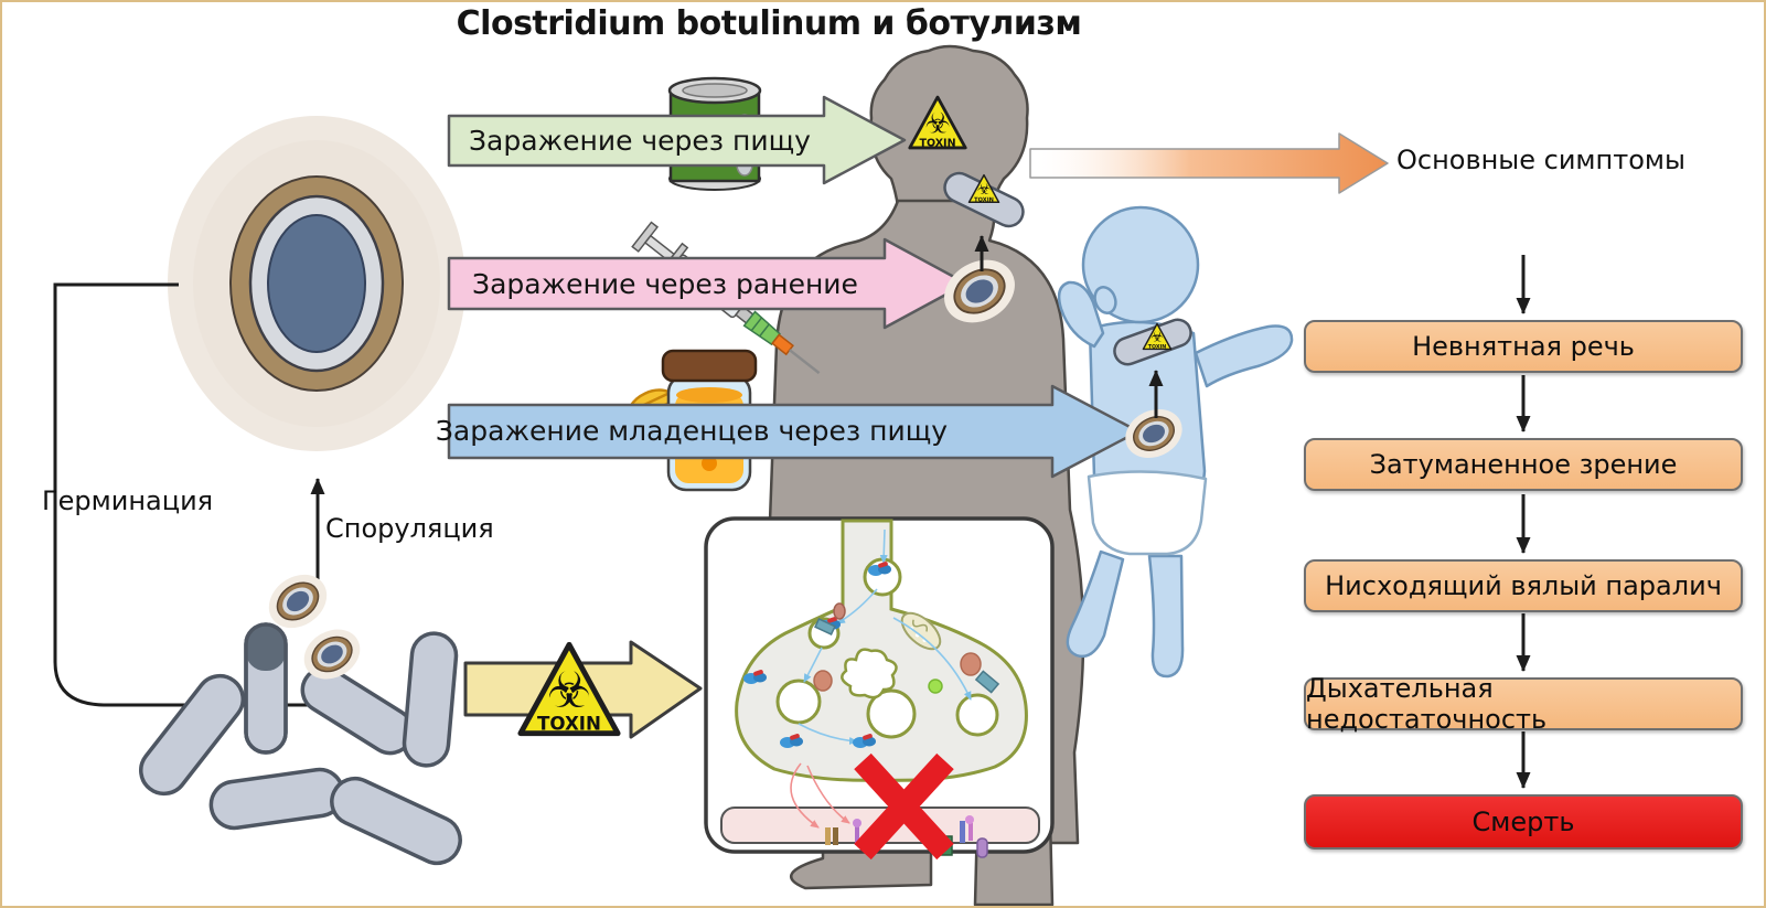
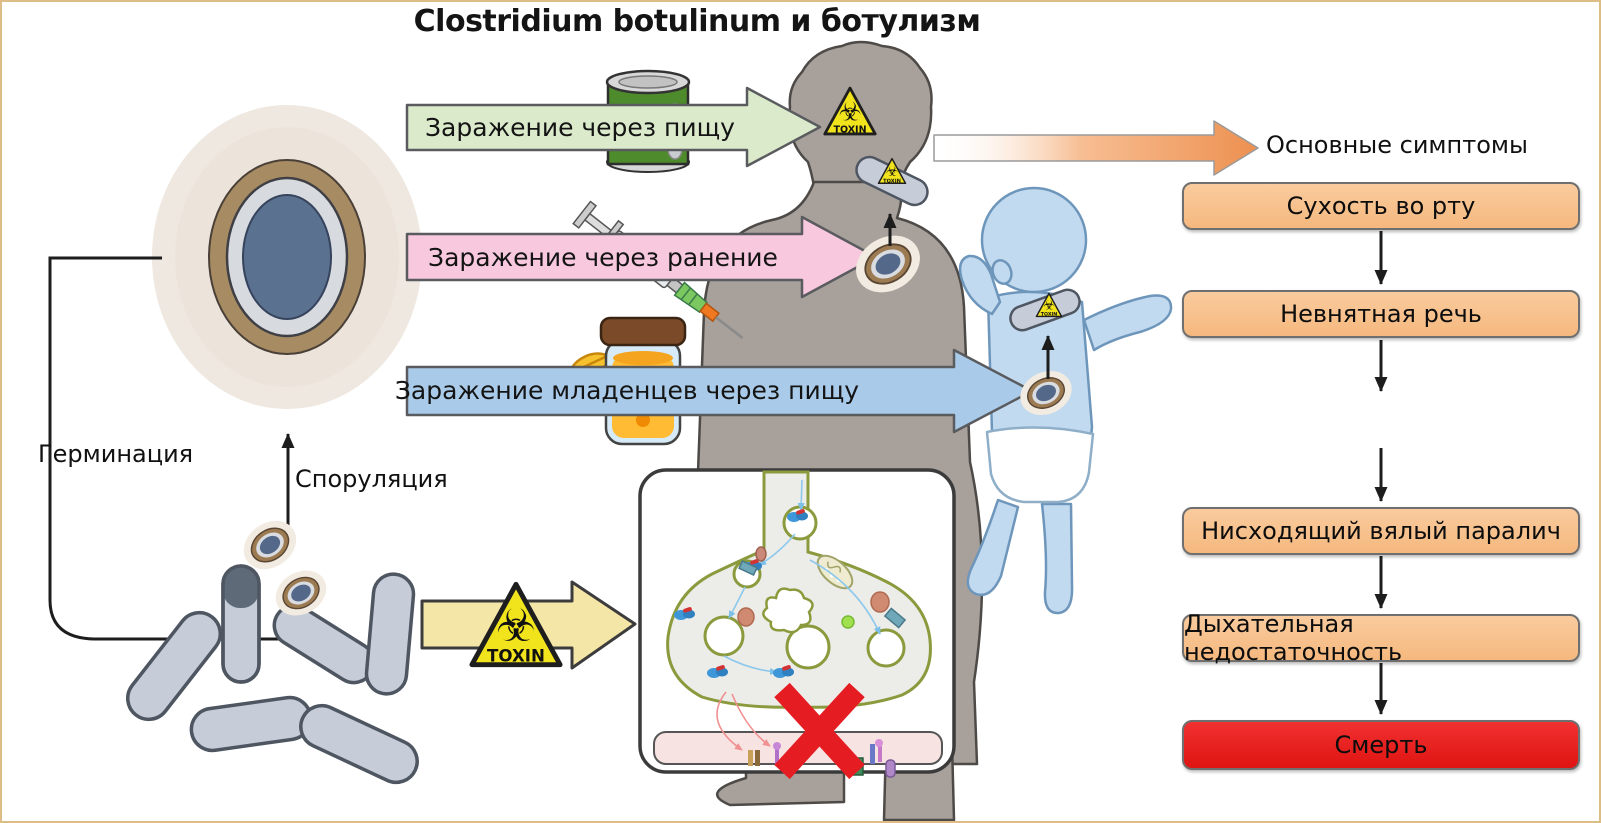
  Заражение через пищу
  Заражение через ранение
  Заражение младенцев через пищу
  Clostridium botulinum и ботулизм
  Основные симптомы
  Герминация
  Споруляция
+ Сухость во рту
  Невнятная речь
- Затуманенное зрение
  Нисходящий вялый паралич
  Дыхательная недостаточность
  Смерть
